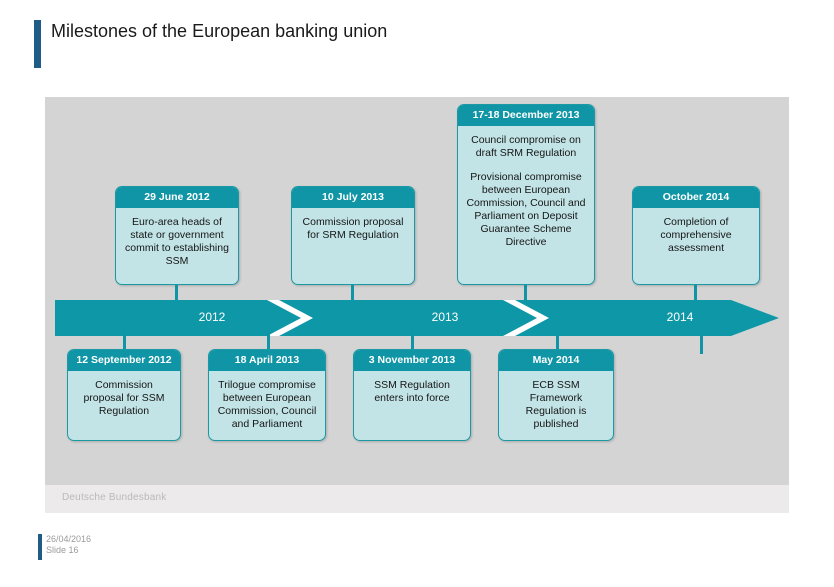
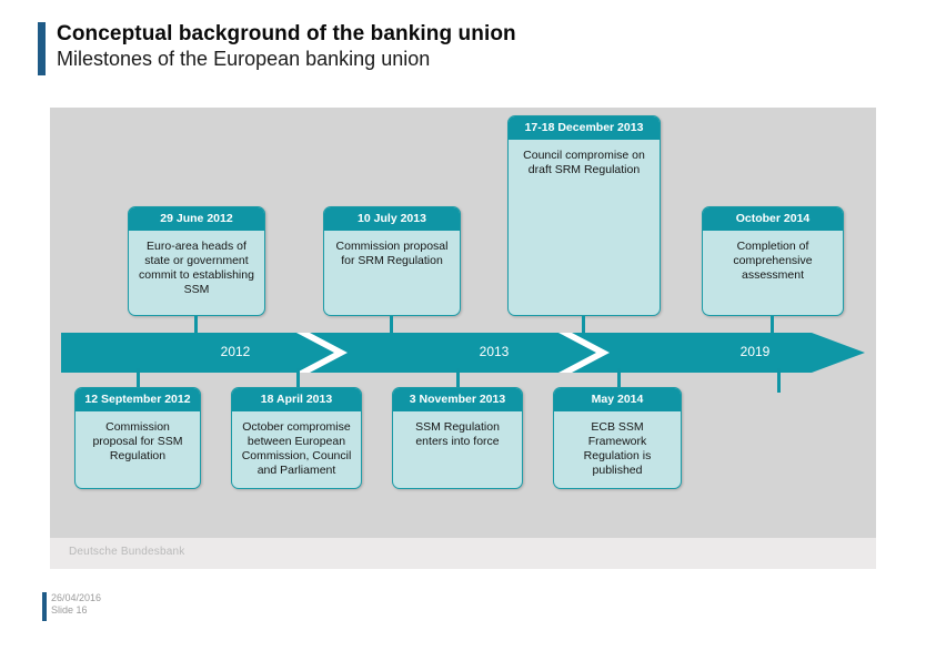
+ Conceptual background of the banking union
  Milestones of the European banking union
  29 June 2012
  Euro-area heads of state or government commit to establishing SSM
  10 July 2013
  Commission proposal for SRM Regulation
  17-18 December 2013
  Council compromise on draft SRM Regulation
- Provisional compromise between European Commission, Council and Parliament on Deposit Guarantee Scheme Directive
  October 2014
  Completion of comprehensive assessment
  2012
  2013
- 2014
+ 2019
  12 September 2012
  Commission proposal for SSM Regulation
  18 April 2013
- Trilogue compromise between European Commission, Council and Parliament
+ October compromise between European Commission, Council and Parliament
  3 November 2013
  SSM Regulation enters into force
  May 2014
  ECB SSM Framework Regulation is published
  Deutsche Bundesbank
  26/04/2016
  Slide 16
